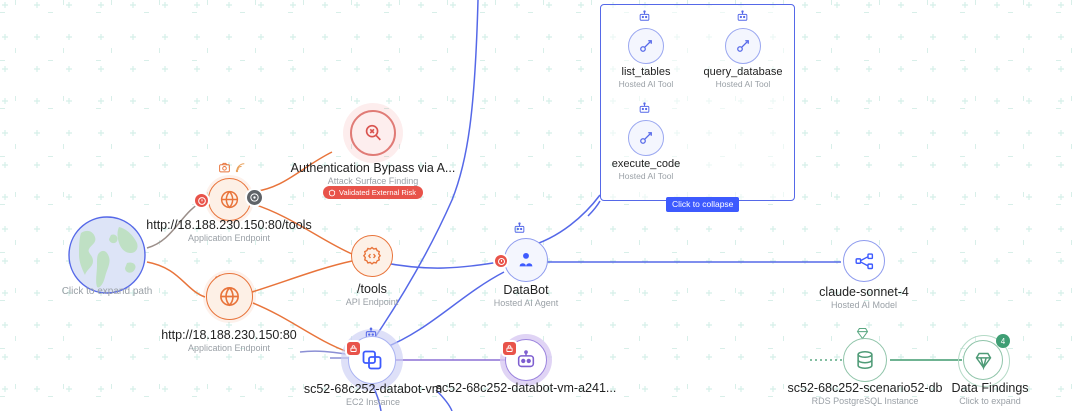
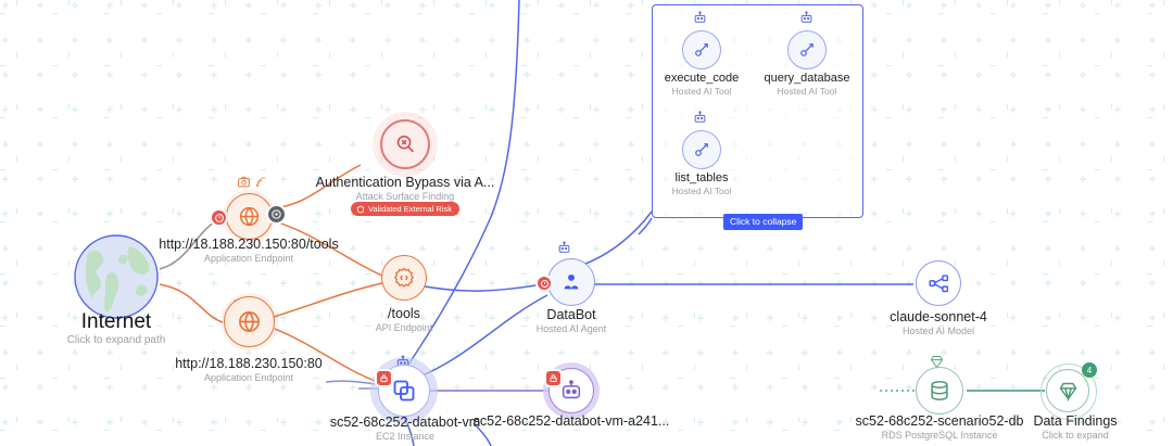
- list_tables
+ execute_code
  Hosted AI Tool
  query_database
  Hosted AI Tool
- execute_code
+ list_tables
  Hosted AI Tool
  Click to collapse
+ Internet
  Click to expand path
  http://18.188.230.150:80/tools
  Application Endpoint
  http://18.188.230.150:80
  Application Endpoint
  Authentication Bypass via A...
  Attack Surface Finding
  Validated External Risk
  /tools
  API Endpoint
  DataBot
  Hosted AI Agent
  claude-sonnet-4
  Hosted AI Model
  sc52-68c252-databot-vm
  EC2 Instance
  sc52-68c252-databot-vm-a241...
  sc52-68c252-scenario52-db
  RDS PostgreSQL Instance
  4
  Data Findings
  Click to expand
